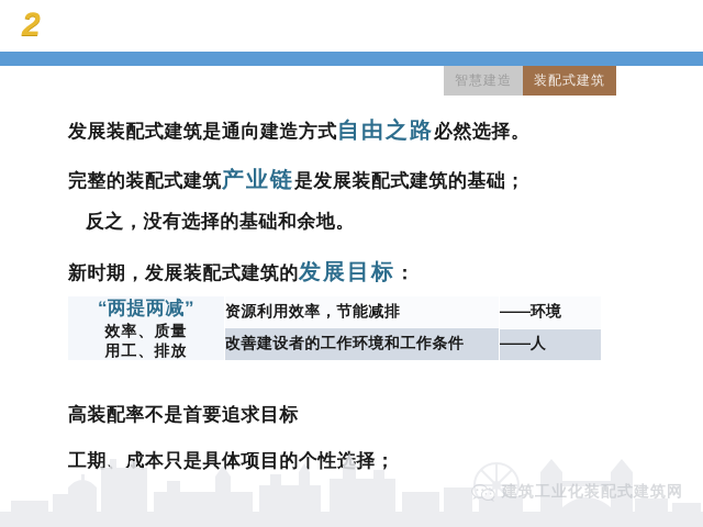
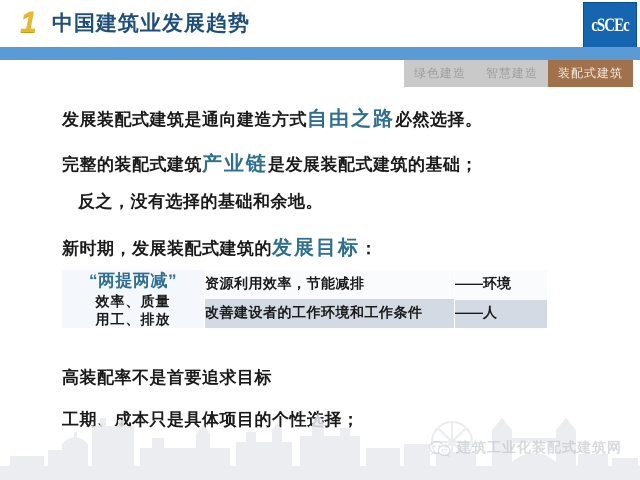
- 2
+ 1
+ 中国建筑业发展趋势
+ cSCEc
+ 绿色建造
  智慧建造
  装配式建筑
  发展装配式建筑是通向建造方式自由之路必然选择。
  完整的装配式建筑产业链是发展装配式建筑的基础；
  反之，没有选择的基础和余地。
  新时期，发展装配式建筑的发展目标：
  “两提两减” 效率、质量 用工、排放	资源利用效率，节能减排	——环境
  改善建设者的工作环境和工作条件	——人
  高装配率不是首要追求目标
  工期、成本只是具体项目的个性选择；
  建筑工业化装配式建筑网
